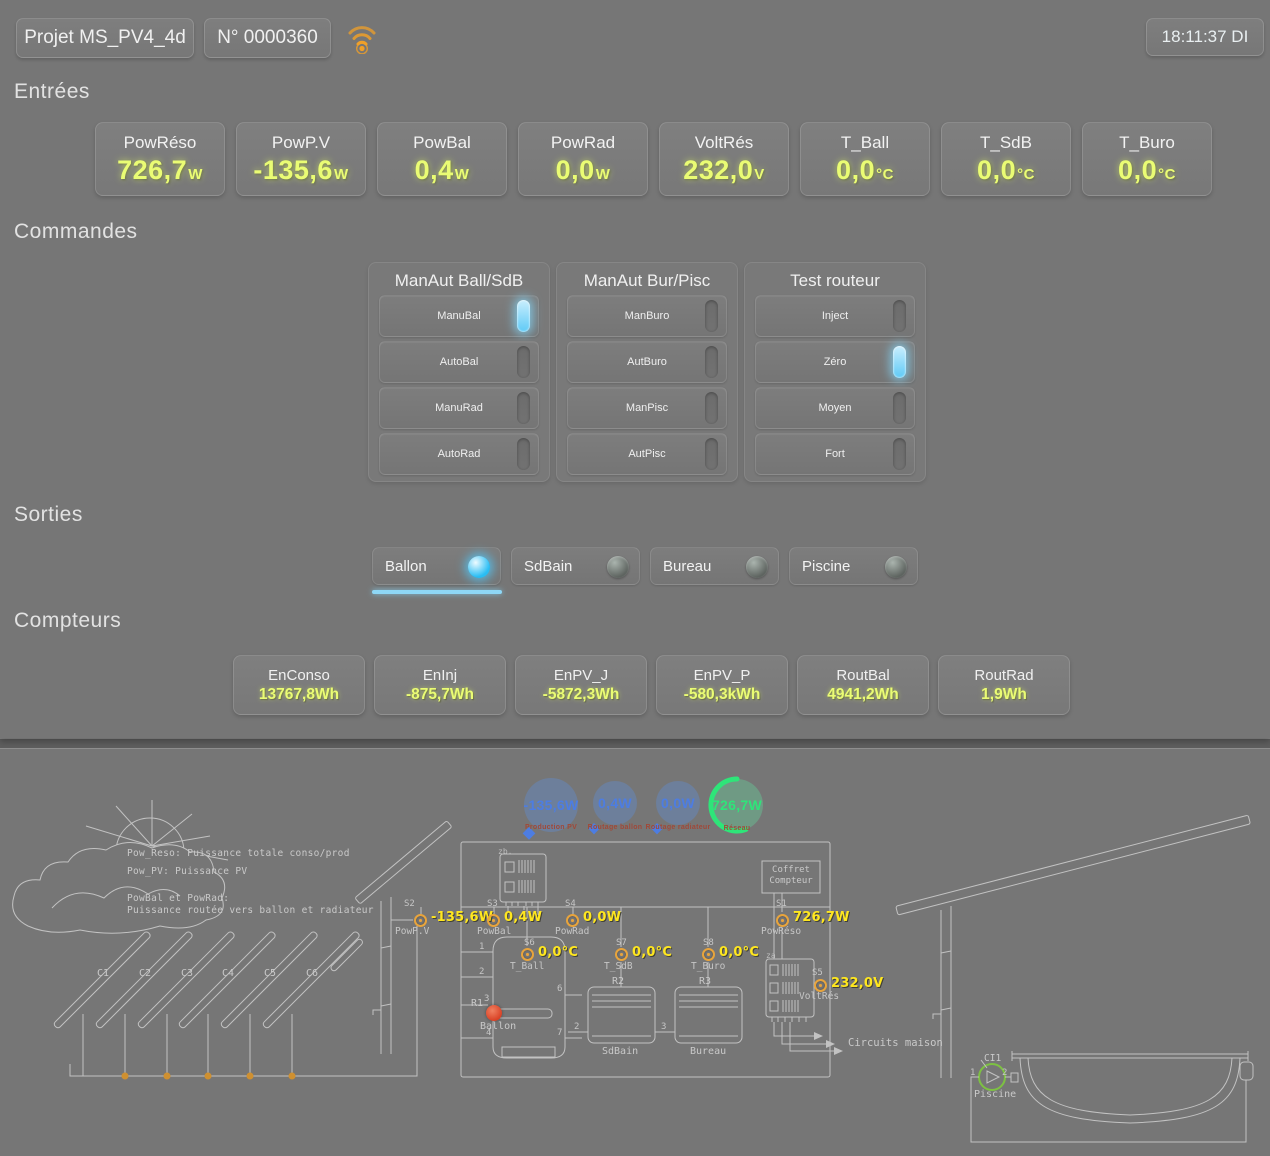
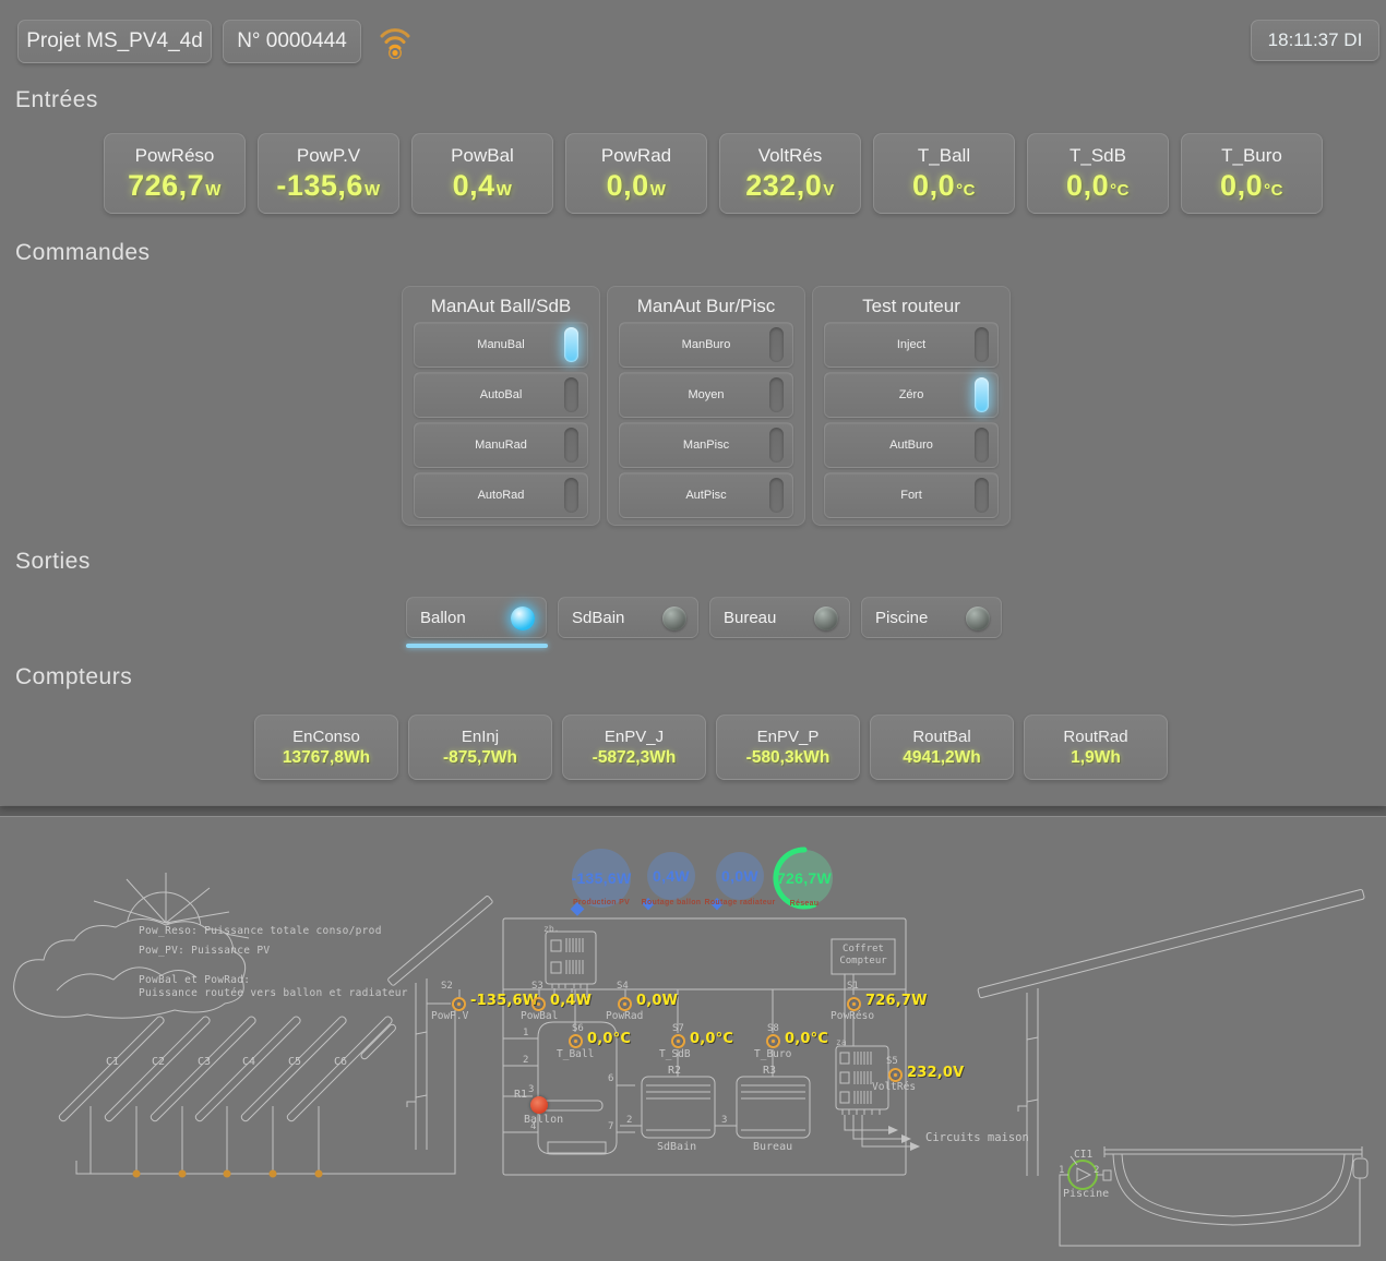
  Projet MS_PV4_4d
- N° 0000360
+ N° 0000444
  18:11:37 DI
  Entrées
  PowRéso
  726,7W
  PowP.V
  -135,6W
  PowBal
  0,4W
  PowRad
  0,0W
  VoltRés
  232,0V
  T_Ball
  0,0°C
  T_SdB
  0,0°C
  T_Buro
  0,0°C
  Commandes
  ManAut Ball/SdB
  ManuBal
  AutoBal
  ManuRad
  AutoRad
  ManAut Bur/Pisc
  ManBuro
- AutBuro
+ Moyen
  ManPisc
  AutPisc
  Test routeur
  Inject
  Zéro
- Moyen
+ AutBuro
  Fort
  Sorties
  Ballon
  SdBain
  Bureau
  Piscine
  Compteurs
  EnConso
  13767,8Wh
  EnInj
  -875,7Wh
  EnPV_J
  -5872,3Wh
  EnPV_P
  -580,3kWh
  RoutBal
  4941,2Wh
  RoutRad
  1,9Wh
  -135,6W
  0,4W
  0,0W
  726,7W
  Pow_Reso: Puissance totale conso/prod
  Pow_PV: Puissance PV
  PowBal et PowRad:
  Puissance routée vers ballon et radiateur
  C1
  C2
  C3
  C4
  C5
  C6
  S2
  -135,6W
  PowP.V
  S3
  0,4W
  PowBal
  S4
  0,0W
  PowRad
  S1
  726,7W
  PowRéso
  S6
  0,0°C
  T_Ball
  S7
  0,0°C
  T_SdB
  S8
  0,0°C
  T_Buro
  S5
  232,0V
  VoltRés
  Coffret
  Compteur
  R1
  Ballon
  1
  2
  3
  4
  6
  7
  R2
  SdBain
  2
  R3
  Bureau
  3
  zb.
  za
  Circuits maison
  CI1
  1
  2
  Piscine
